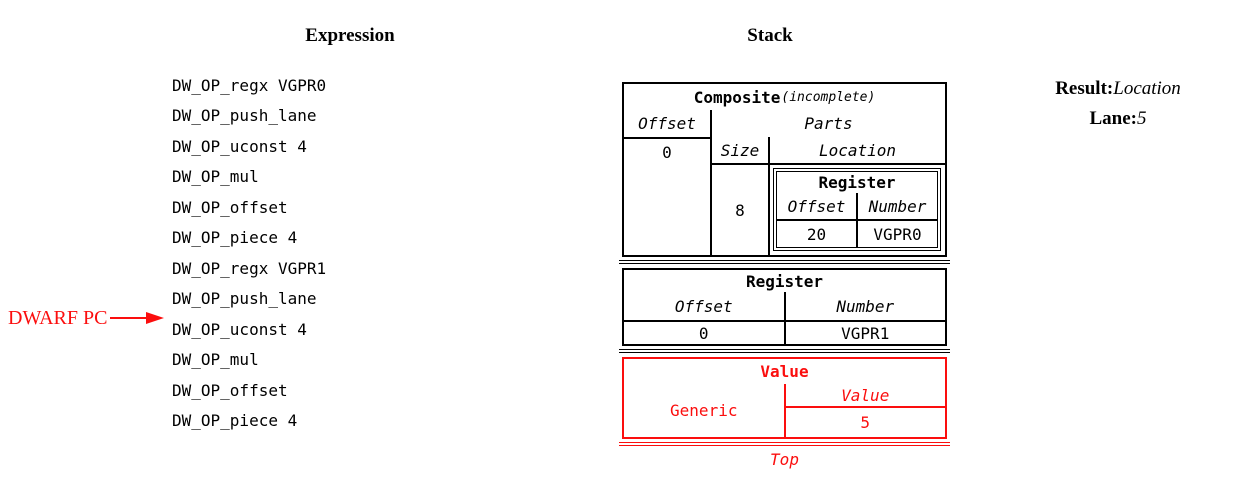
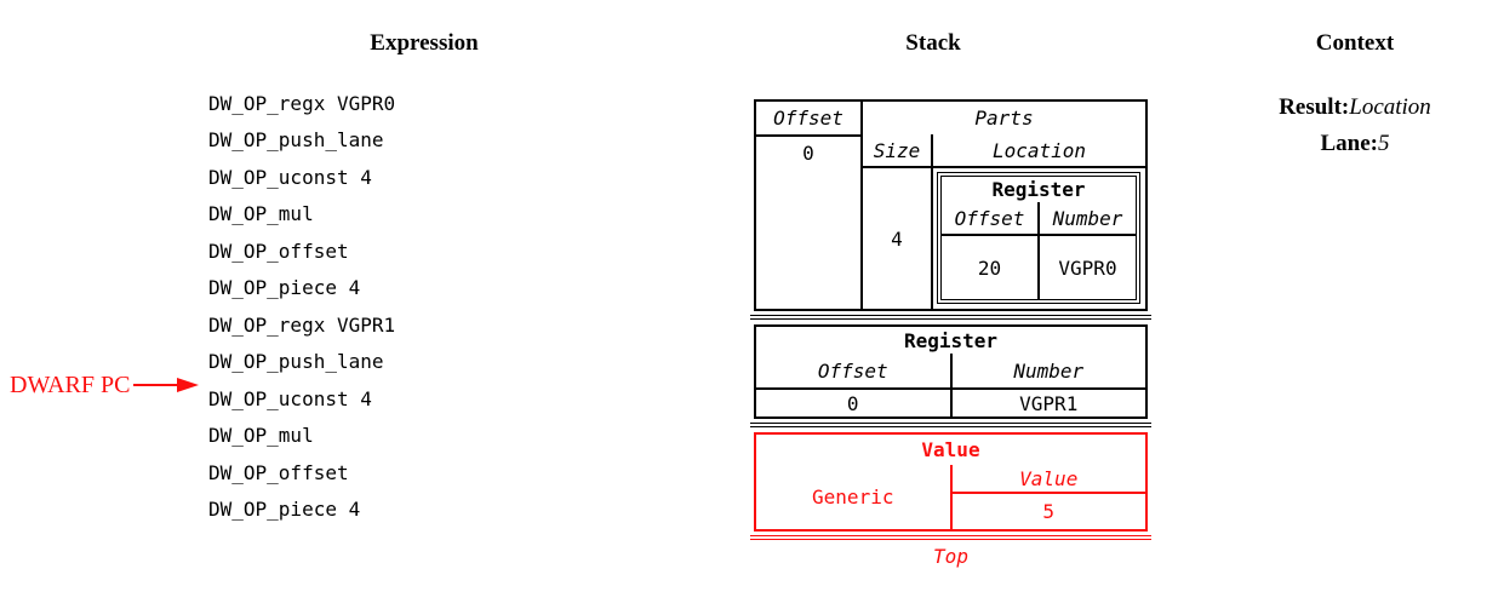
  Expression
  Stack
+ Context
  DW_OP_regx VGPR0
  DW_OP_push_lane
  DW_OP_uconst 4
  DW_OP_mul
  DW_OP_offset
  DW_OP_piece 4
  DW_OP_regx VGPR1
  DW_OP_push_lane
  DW_OP_uconst 4
  DW_OP_mul
  DW_OP_offset
  DW_OP_piece 4
  DWARF PC
- Composite
- (incomplete)
  Offset
  0
  Parts
  Size
- 8
+ 4
  Location
  Register
  Offset
  20
  Number
  VGPR0
  Register
  Offset
  0
  Number
  VGPR1
  Value
  Generic
  Value
  5
  Top
  Result:Location
  Lane:5
